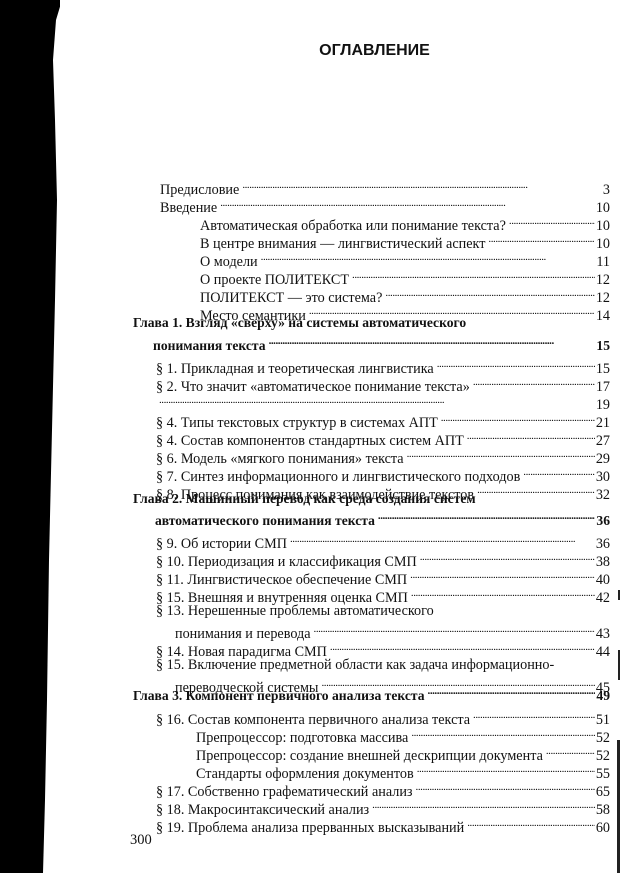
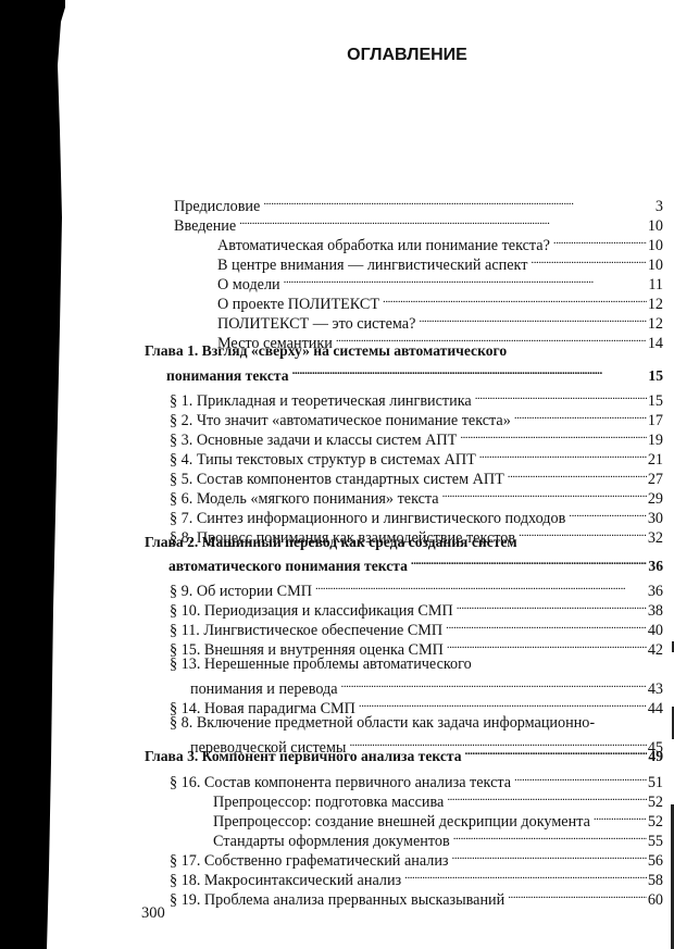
  ОГЛАВЛЕНИЕ
  Предисловие
  3
  Введение
  10
  Автоматическая обработка или понимание текста?
  10
  В центре внимания — лингвистический аспект
  10
  О модели
  11
  О проекте ПОЛИТЕКСТ
  12
  ПОЛИТЕКСТ — это система?
  12
  Место семантики
  14
  Глава 1. Взгляд «сверху» на системы автоматического
  понимания текста
  15
  § 1. Прикладная и теоретическая лингвистика
  15
  § 2. Что значит «автоматическое понимание текста»
  17
+ § 3. Основные задачи и классы систем АПТ
  19
  § 4. Типы текстовых структур в системах АПТ
  21
- § 4. Состав компонентов стандартных систем АПТ
+ § 5. Состав компонентов стандартных систем АПТ
  27
  § 6. Модель «мягкого понимания» текста
  29
  § 7. Синтез информационного и лингвистического подходов
  30
  § 8. Процесс понимания как взаимодействие текстов
  32
  Глава 2. Машинный перевод как среда создания систем
  автоматического понимания текста
  36
  § 9. Об истории СМП
  36
  § 10. Периодизация и классификация СМП
  38
  § 11. Лингвистическое обеспечение СМП
  40
  § 15. Внешняя и внутренняя оценка СМП
  42
  § 13. Нерешенные проблемы автоматического
  понимания и перевода
  43
  § 14. Новая парадигма СМП
  44
- § 15. Включение предметной области как задача информационно-
+ § 8. Включение предметной области как задача информационно-
  переводческой системы
  45
  Глава 3. Компонент первичного анализа текста
  49
  § 16. Состав компонента первичного анализа текста
  51
  Препроцессор: подготовка массива
  52
  Препроцессор: создание внешней дескрипции документа
  52
  Стандарты оформления документов
  55
  § 17. Собственно графематический анализ
- 65
+ 56
  § 18. Макросинтаксический анализ
  58
  § 19. Проблема анализа прерванных высказываний
  60
  300
